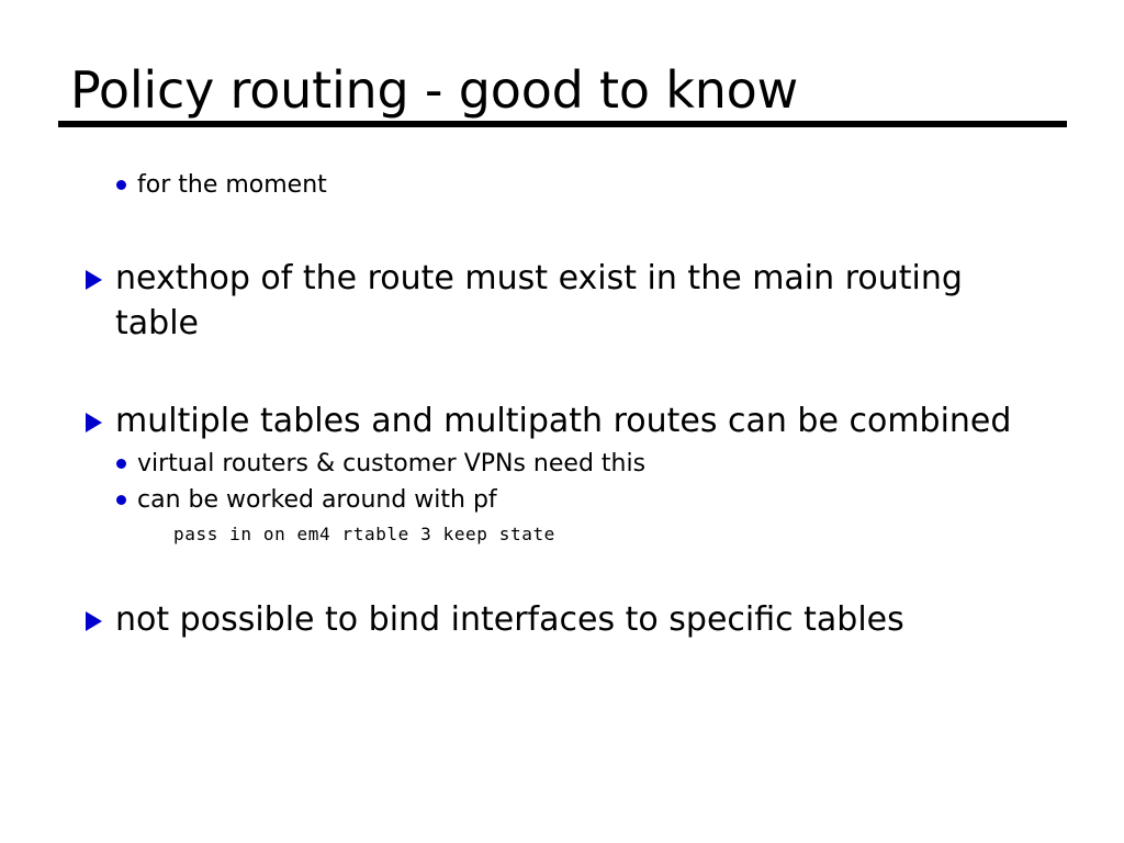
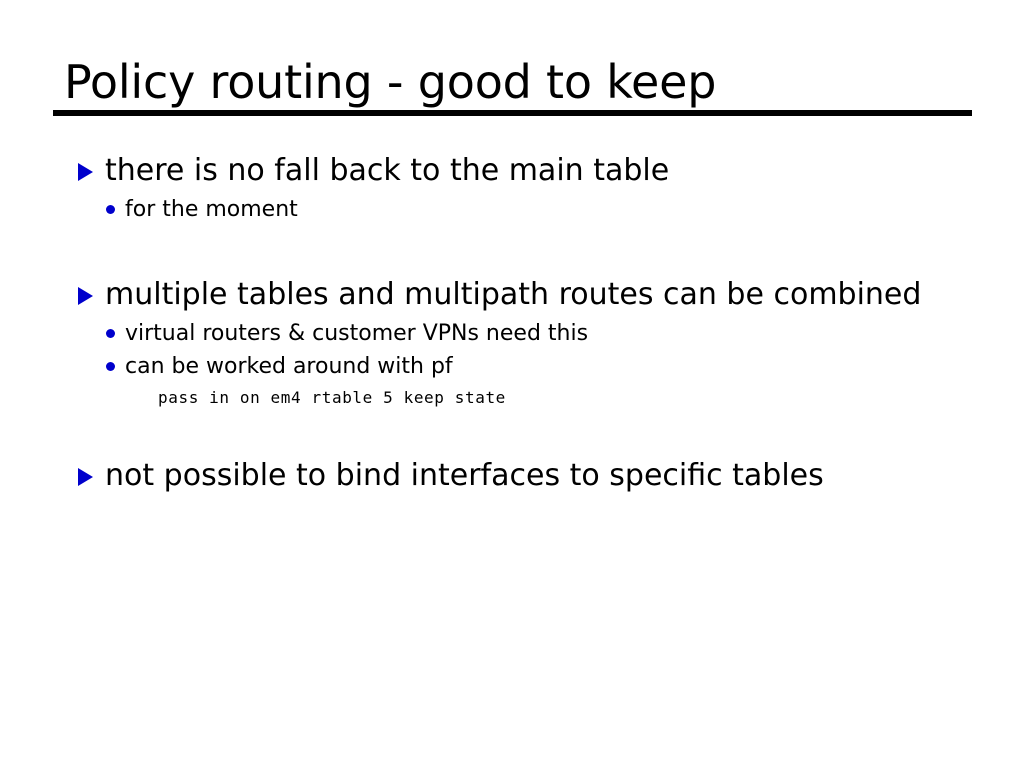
- Policy routing - good to know
+ Policy routing - good to keep
+ there is no fall back to the main table
  for the moment
- nexthop of the route must exist in the main routing table
  multiple tables and multipath routes can be combined
  virtual routers & customer VPNs need this
  can be worked around with pf
- pass in on em4 rtable 3 keep state
+ pass in on em4 rtable 5 keep state
  not possible to bind interfaces to specific tables
